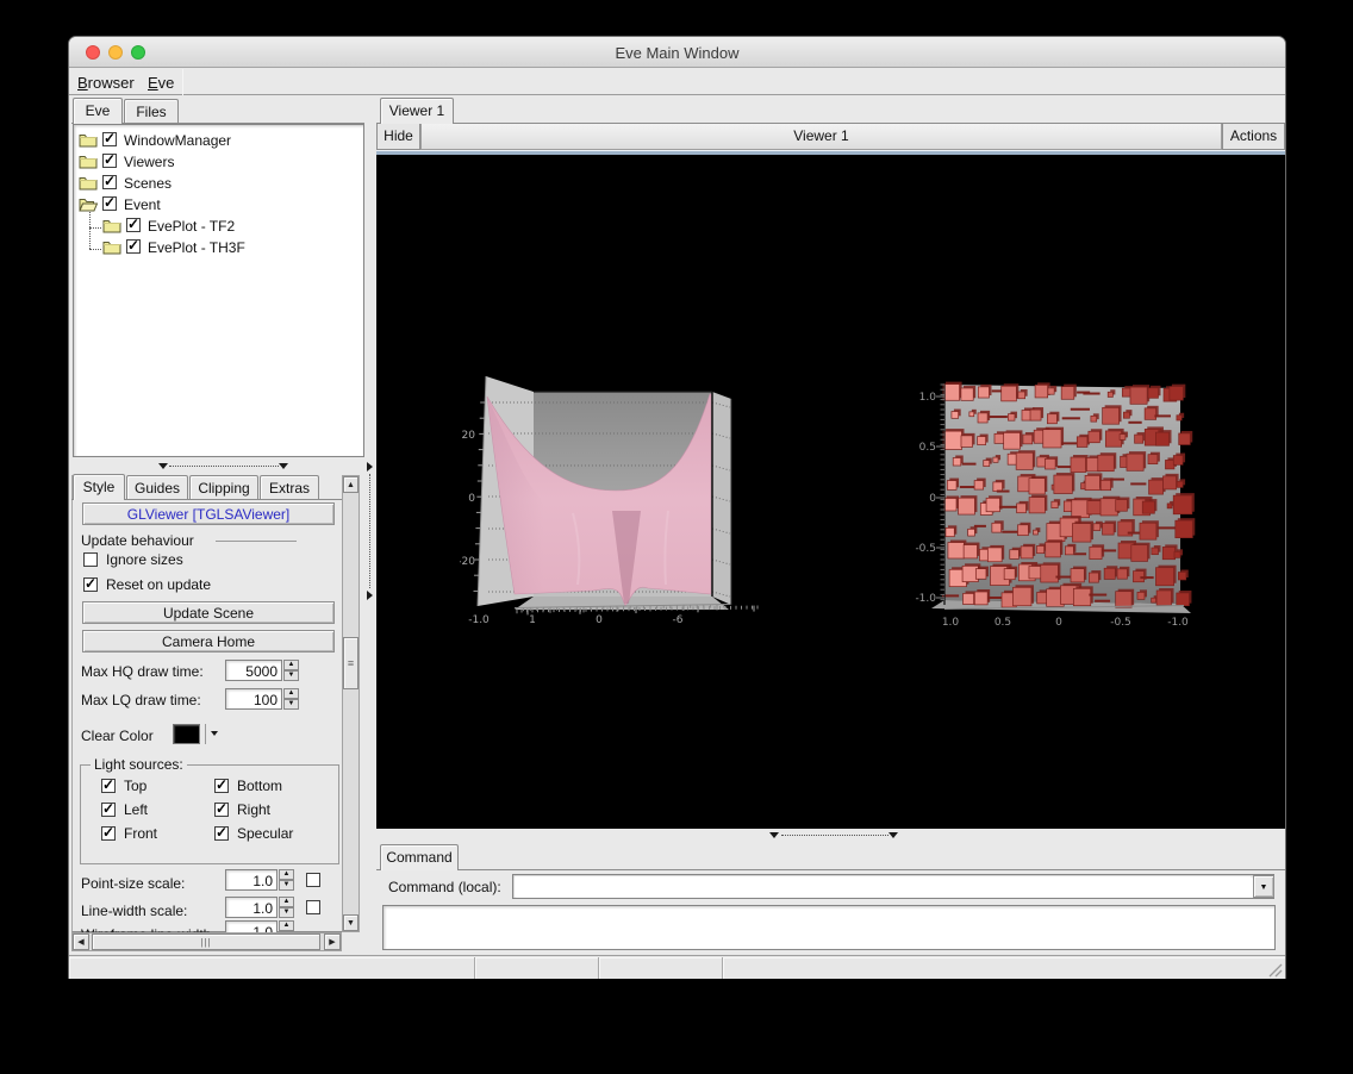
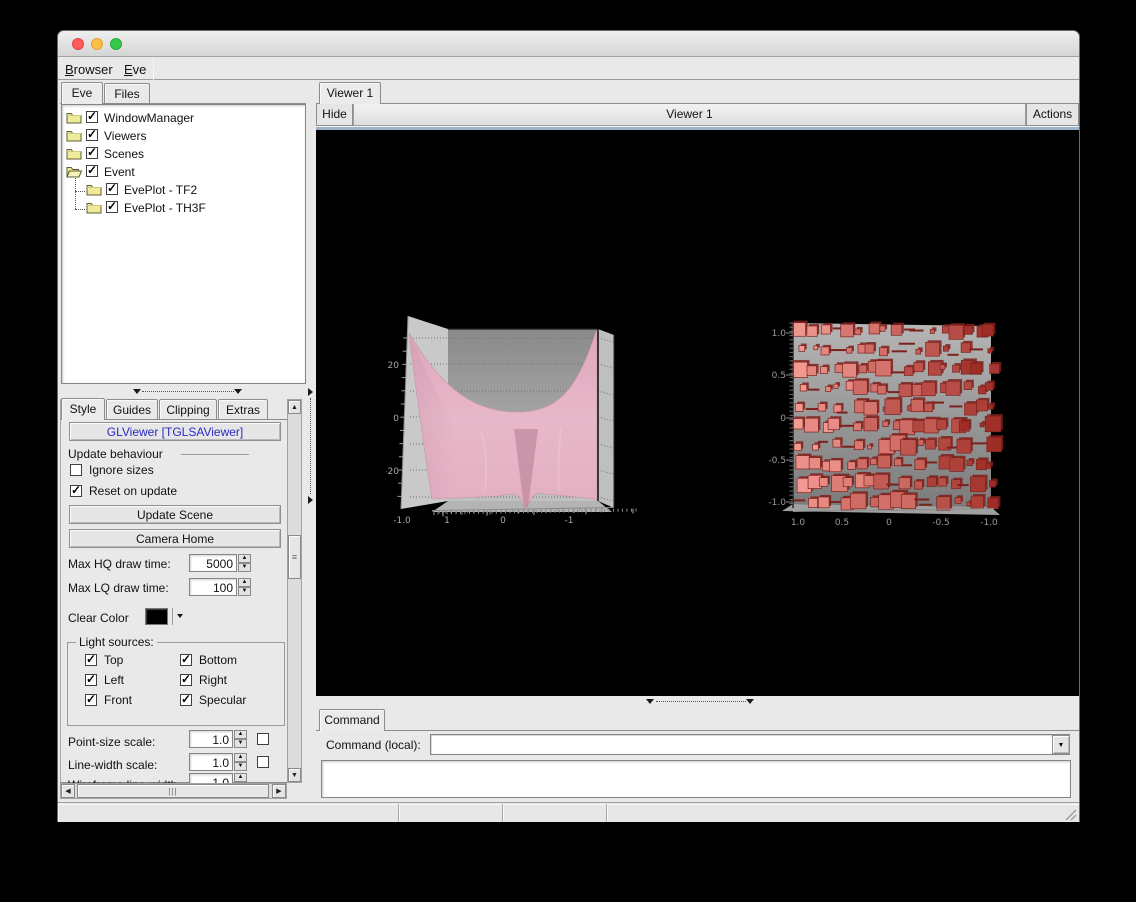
- Eve Main Window
  Browser
  Eve
  Eve
  Files
  ✓
  WindowManager
  ✓
  Viewers
  ✓
  Scenes
  ✓
  Event
  ✓
  EvePlot - TF2
  ✓
  EvePlot - TH3F
  Style
  Guides
  Clipping
  Extras
  GLViewer [TGLSAViewer]
  Update behaviour
  Ignore sizes
  ✓
  Reset on update
  Update Scene
  Camera Home
  Max HQ draw time:
  5000
  Max LQ draw time:
  100
  Clear Color
  Light sources:
  ✓
  Top
  ✓
  Bottom
  ✓
  Left
  ✓
  Right
  ✓
  Front
  ✓
  Specular
  Point-size scale:
  1.0
  Line-width scale:
  1.0
  ≡
  |||
  Viewer 1
  Hide
  Viewer 1
  Actions
  20
  0
  -20
  -1.0
  1
  0
- -6
+ -1
  1.0
  0.5
  0
  -0.5
  -1.0
  1.0
  0.5
  0
  -0.5
  -1.0
  Command
  Command (local):
